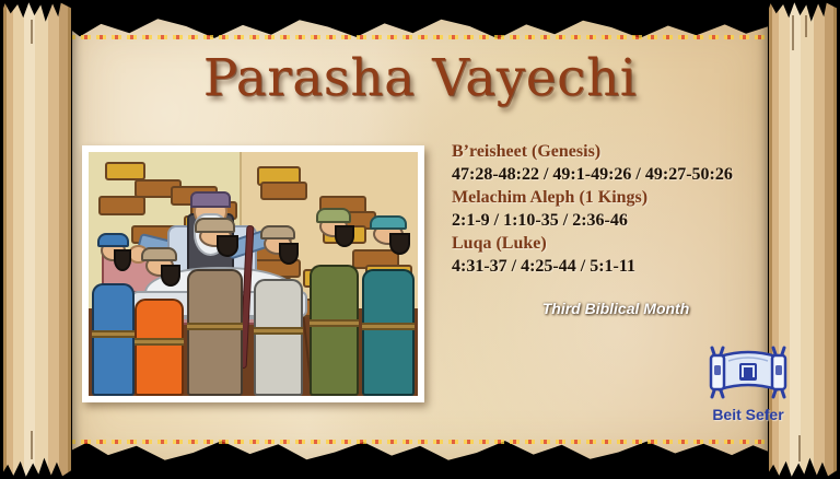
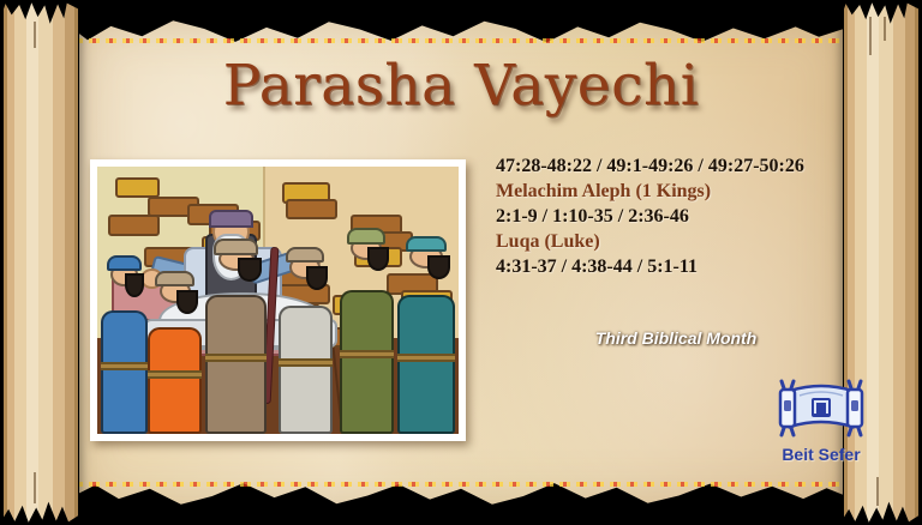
  Parasha Vayechi
- B’reisheet (Genesis)
  47:28-48:22 / 49:1-49:26 / 49:27-50:26
  Melachim Aleph (1 Kings)
  2:1-9 / 1:10-35 / 2:36-46
  Luqa (Luke)
- 4:31-37 / 4:25-44 / 5:1-11
+ 4:31-37 / 4:38-44 / 5:1-11
  Third Biblical Month
  Beit Sefer
